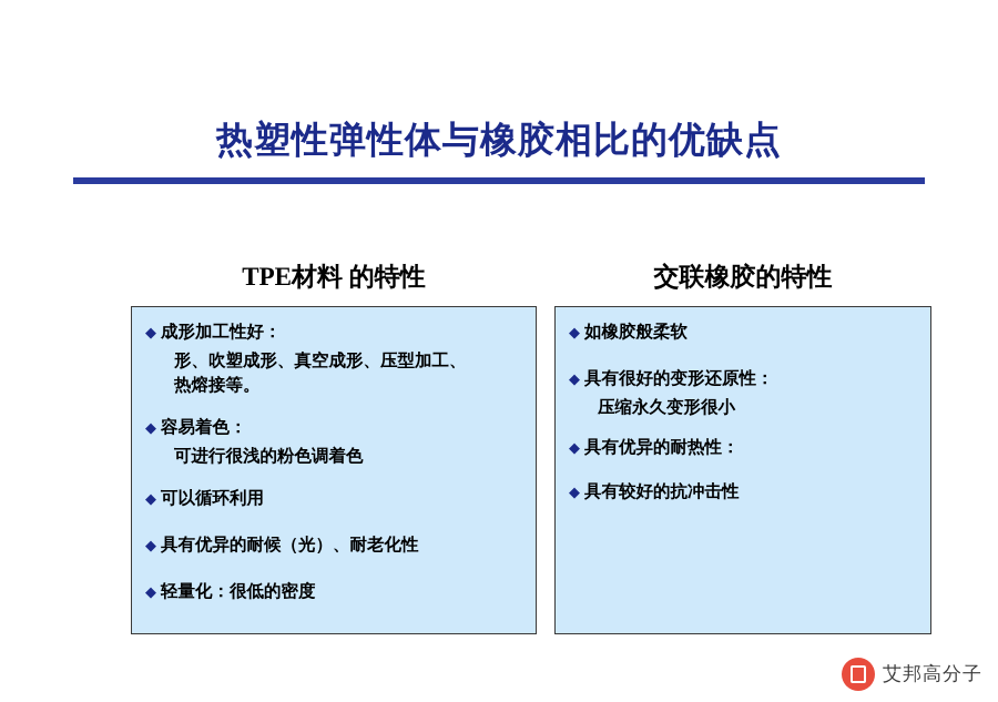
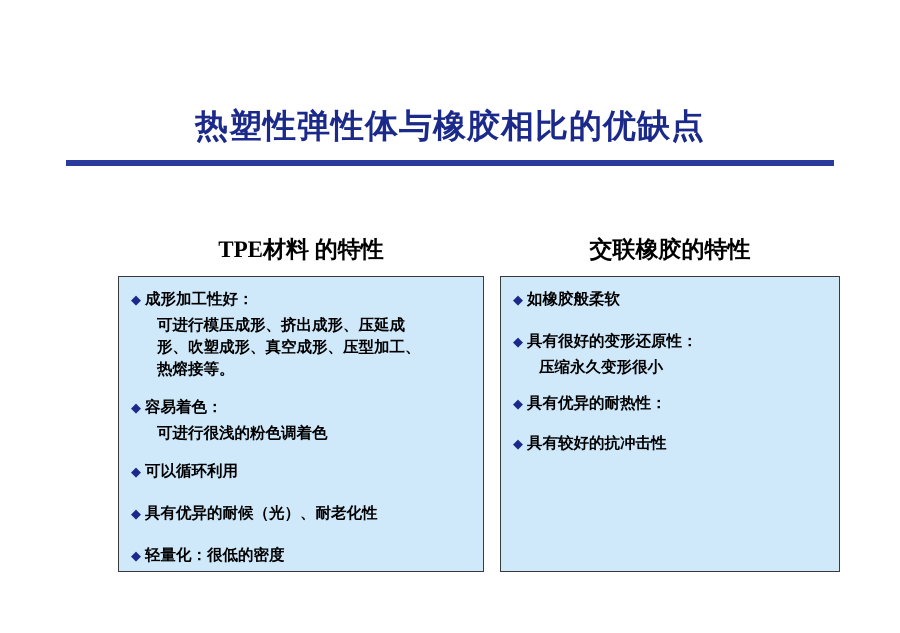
  热塑性弹性体与橡胶相比的优缺点
  TPE材料 的特性
  交联橡胶的特性
  ◆
  成形加工性好：
+ 可进行模压成形、挤出成形、压延成
  形、吹塑成形、真空成形、压型加工、
  热熔接等。
  ◆
  容易着色：
  可进行很浅的粉色调着色
  ◆
  可以循环利用
  ◆
  具有优异的耐候（光）、耐老化性
  ◆
  轻量化：很低的密度
  ◆
  如橡胶般柔软
  ◆
  具有很好的变形还原性：
  压缩永久变形很小
  ◆
  具有优异的耐热性：
  ◆
  具有较好的抗冲击性
- 艾邦高分子
